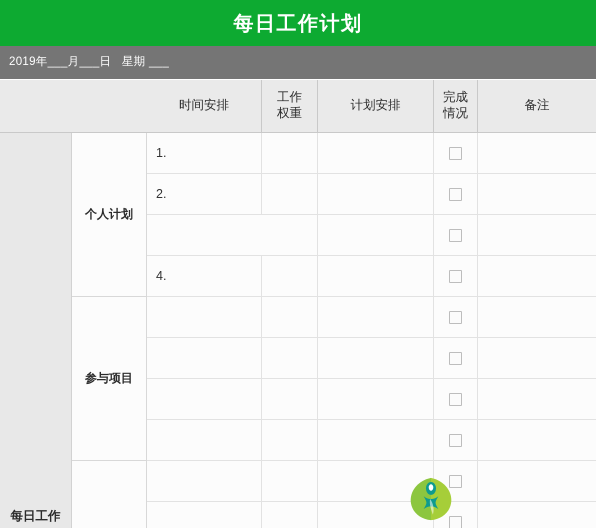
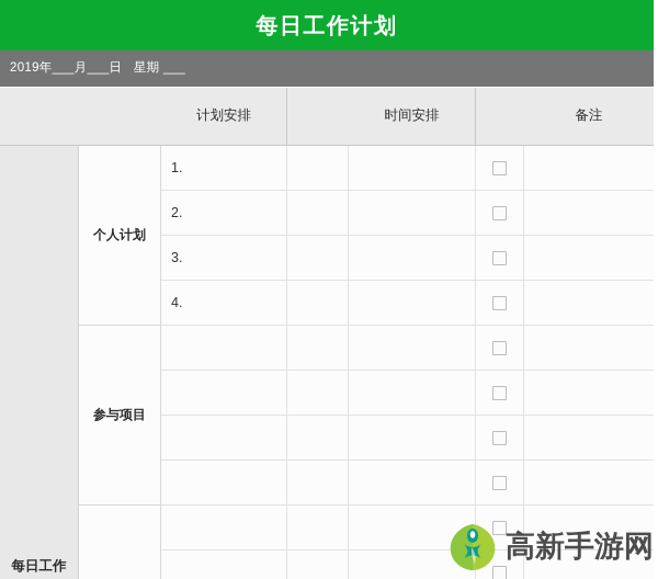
  每日工作计划
  2019年___月___日 星期 ___
- 时间安排
+ 计划安排
- 工作
- 权重
- 计划安排
+ 时间安排
- 完成
- 情况
  备注
  每日工作
  个人计划
  参与项目
  1.
  2.
+ 3.
  4.
+ 高新手游网
